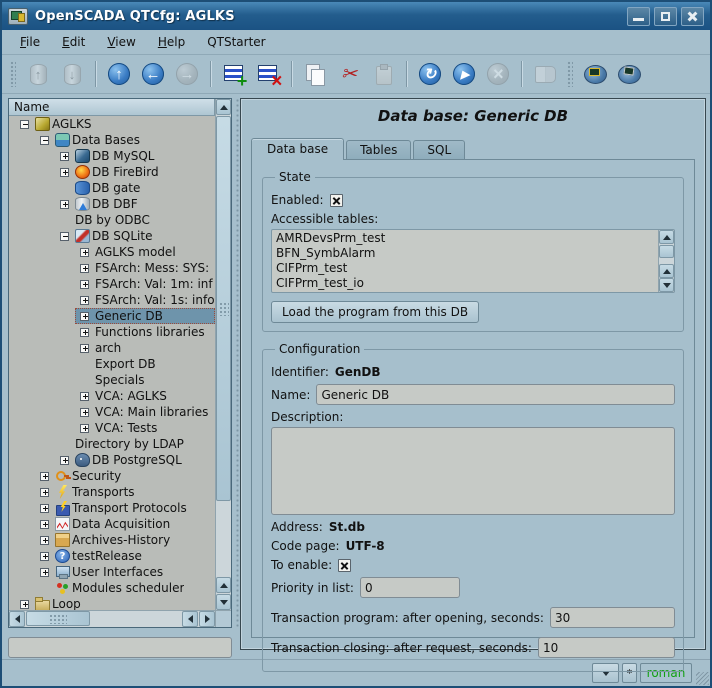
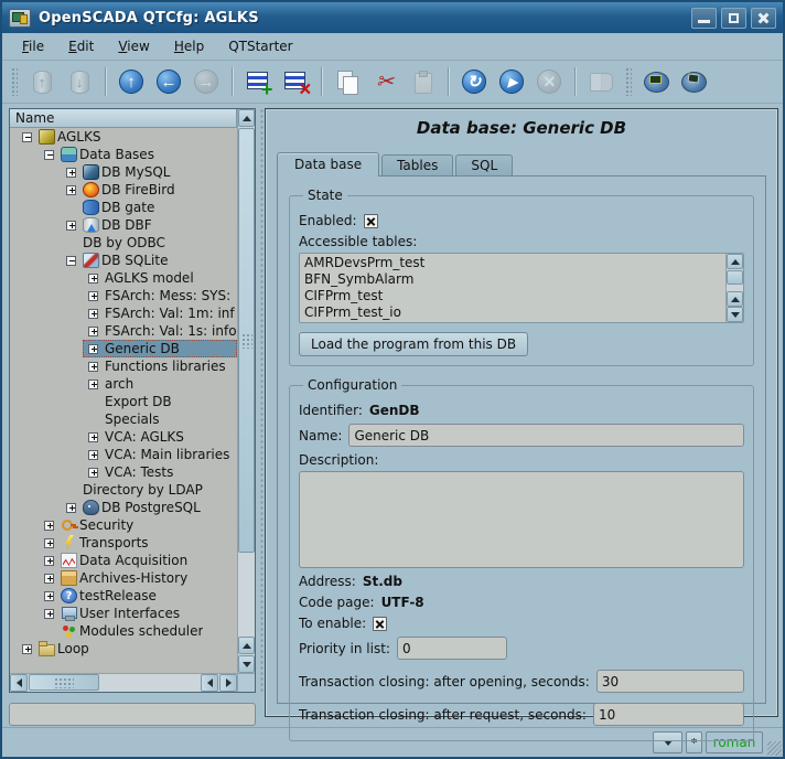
  OpenSCADA QTCfg: AGLKS
  File
  Edit
  View
  Help
  QTStarter
  Name
  AGLKS
  Data Bases
  DB MySQL
  DB FireBird
  DB gate
  DB DBF
  DB by ODBC
  DB SQLite
  AGLKS model
  FSArch: Mess: SYS:
  FSArch: Val: 1m: inf
  FSArch: Val: 1s: info
  Generic DB
  Functions libraries
  arch
  Export DB
  Specials
  VCA: AGLKS
  VCA: Main libraries
  VCA: Tests
  Directory by LDAP
  DB PostgreSQL
  Security
  Transports
- Transport Protocols
  Data Acquisition
  Archives-History
  testRelease
  User Interfaces
  Modules scheduler
  Loop
  Data base: Generic DB
  Data base
  Tables
  SQL
  State
  Enabled:
  Accessible tables:
  AMRDevsPrm_test
  BFN_SymbAlarm
  CIFPrm_test
  CIFPrm_test_io
  Load the program from this DB
  Configuration
  Identifier:
  GenDB
  Name:
  Generic DB
  Description:
  Address:
  St.db
  Code page:
  UTF-8
  To enable:
  Priority in list:
  0
- Transaction program: after opening, seconds:
+ Transaction closing: after opening, seconds:
  30
  Transaction closing: after request, seconds:
  10
  *
  roman
